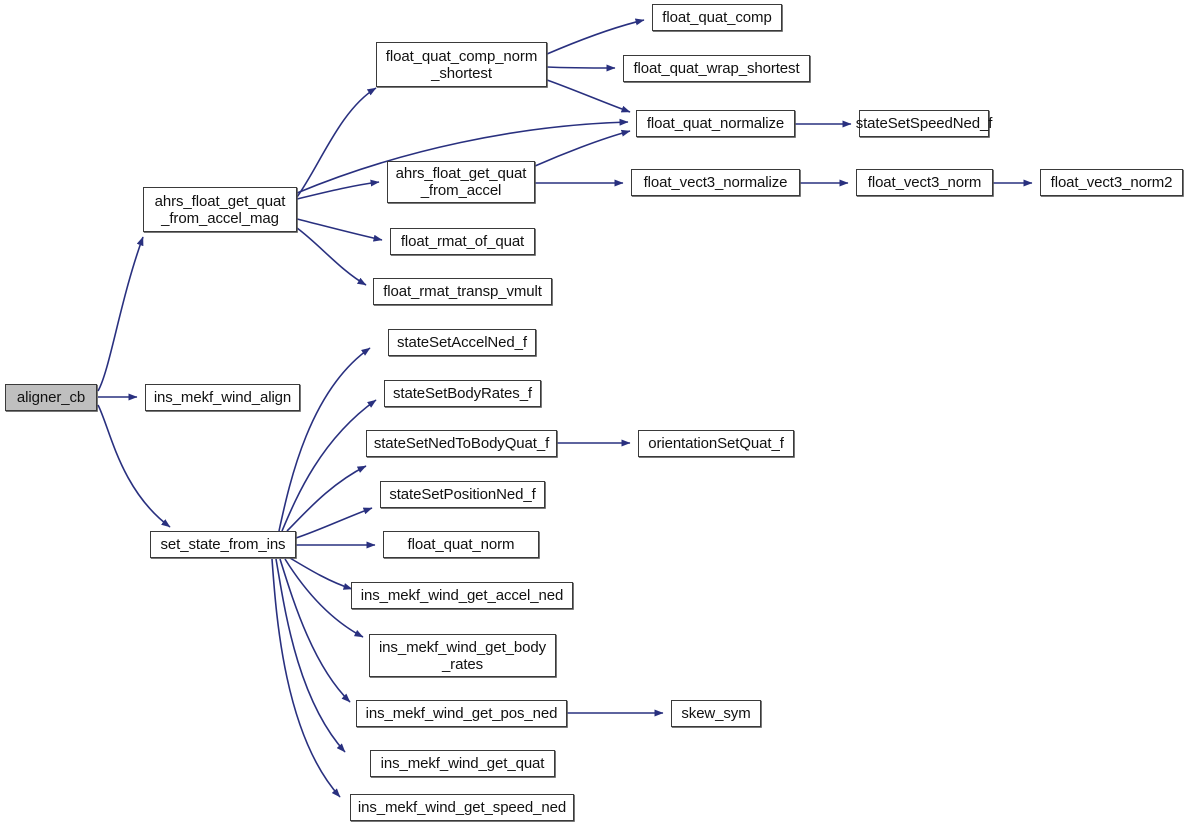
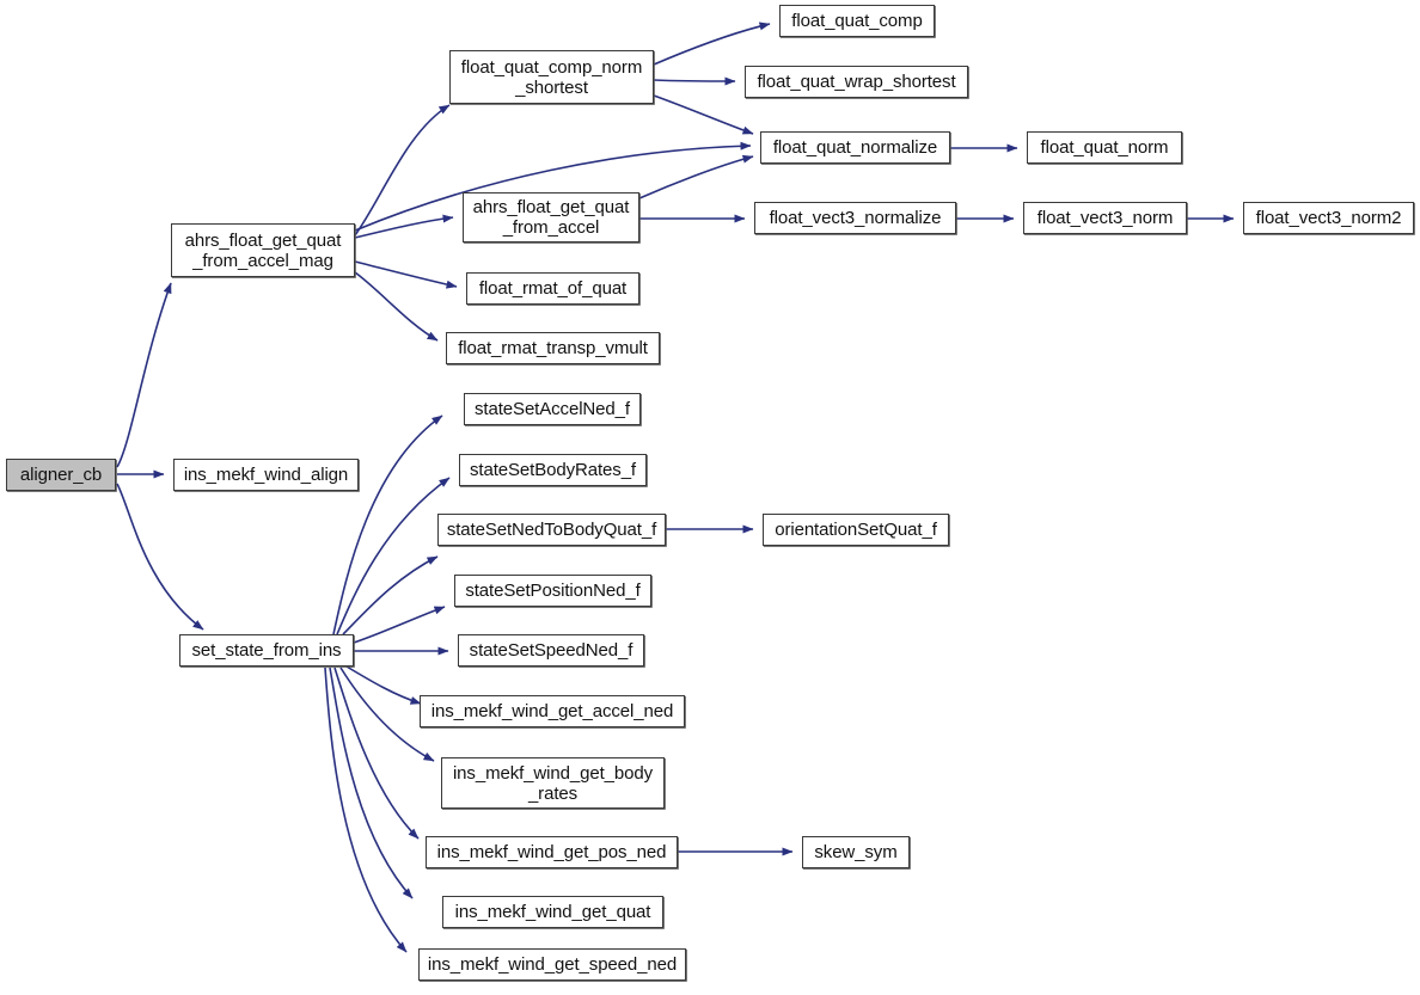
  aligner_cb
  ahrs_float_get_quat
  _from_accel_mag
  ins_mekf_wind_align
  set_state_from_ins
  float_quat_comp_norm
  _shortest
  float_quat_comp
  float_quat_wrap_shortest
  float_quat_normalize
- stateSetSpeedNed_f
+ float_quat_norm
  ahrs_float_get_quat
  _from_accel
  float_vect3_normalize
  float_vect3_norm
  float_vect3_norm2
  float_rmat_of_quat
  float_rmat_transp_vmult
  stateSetAccelNed_f
  stateSetBodyRates_f
  stateSetNedToBodyQuat_f
  orientationSetQuat_f
  stateSetPositionNed_f
- float_quat_norm
+ stateSetSpeedNed_f
  ins_mekf_wind_get_accel_ned
  ins_mekf_wind_get_body
  _rates
  ins_mekf_wind_get_pos_ned
  skew_sym
  ins_mekf_wind_get_quat
  ins_mekf_wind_get_speed_ned
